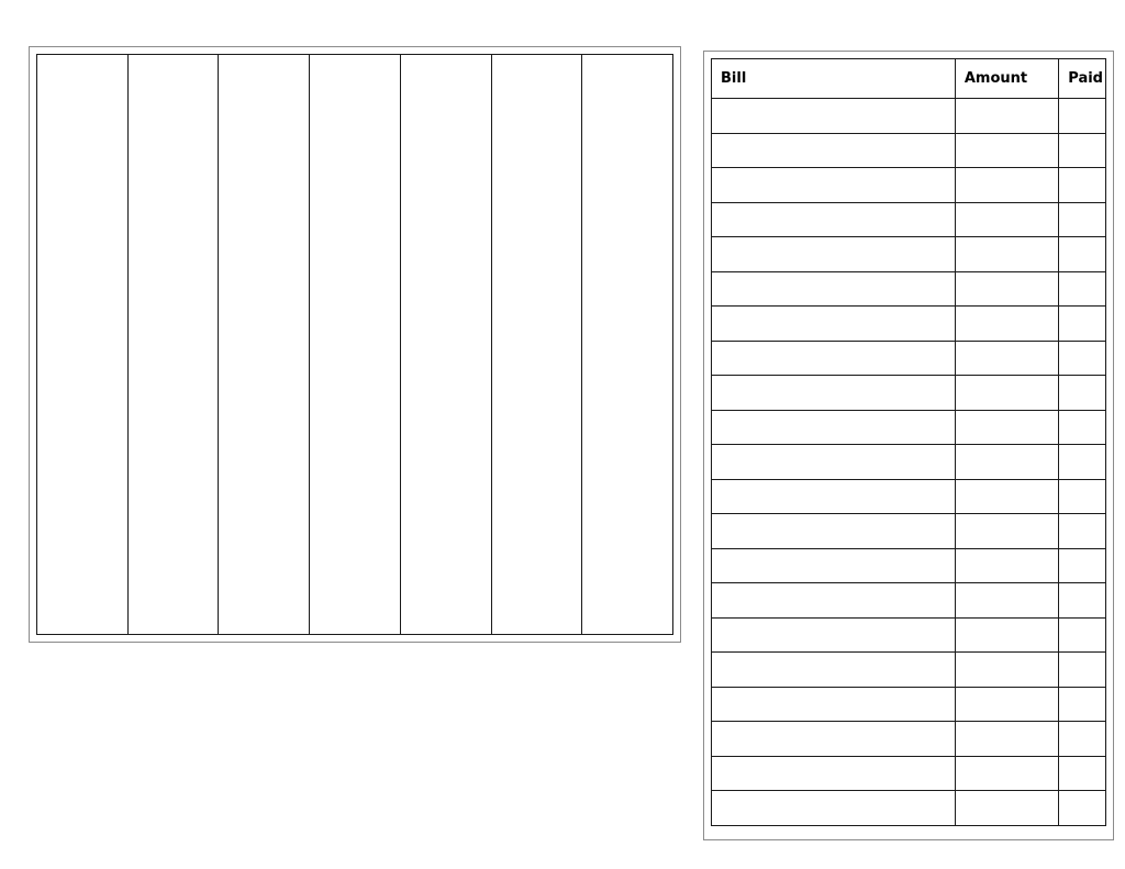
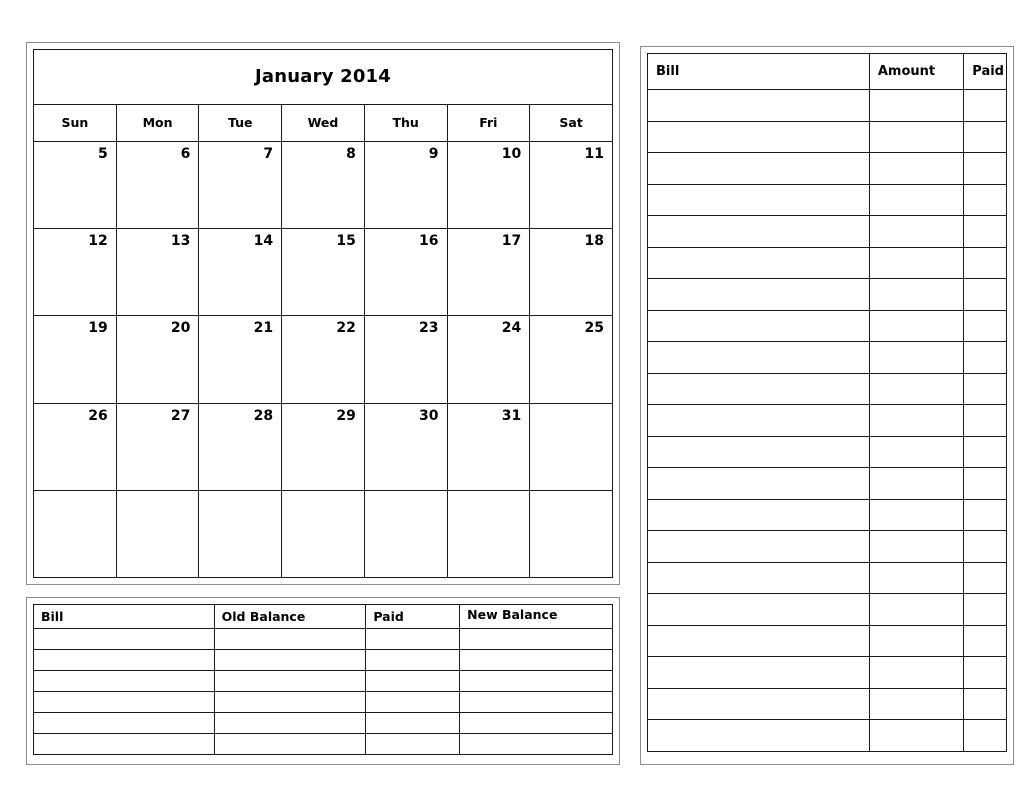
+ January 2014
+ Sun	Mon	Tue	Wed	Thu	Fri	Sat
+ 5	6	7	8	9	10	11
+ 12	13	14	15	16	17	18
+ 19	20	21	22	23	24	25
+ 26	27	28	29	30	31
+ Bill	Old Balance	Paid	New Balance
  Bill	Amount	Paid
